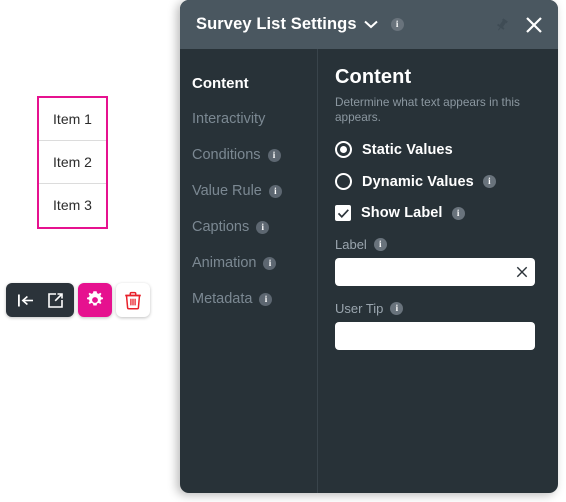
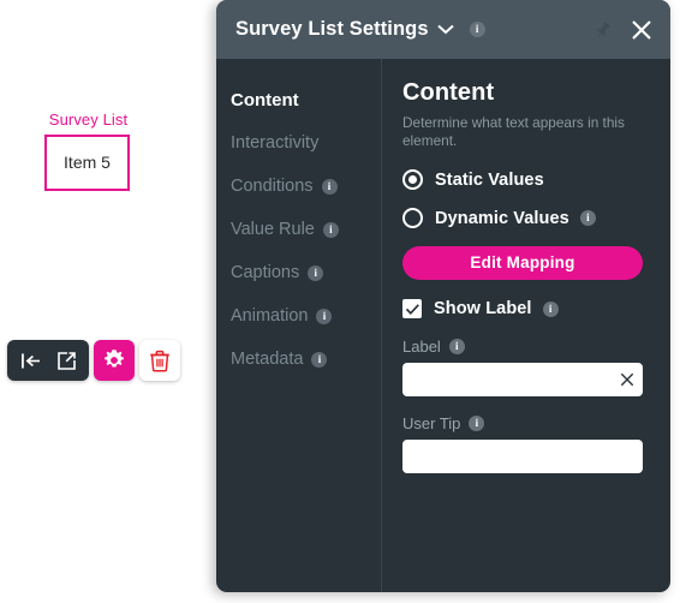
+ Survey List
- Item 1
+ Item 5
- Item 2
- Item 3
  Survey List Settings
  i
  Content
  Interactivity
  Conditions
  i
  Value Rule
  i
  Captions
  i
  Animation
  i
  Metadata
  i
  Content
- Determine what text appears in this appears.
+ Determine what text appears in this element.
  Static Values
  Dynamic Values
  i
+ Edit Mapping
  Show Label
  i
  Label
  i
  User Tip
  i
